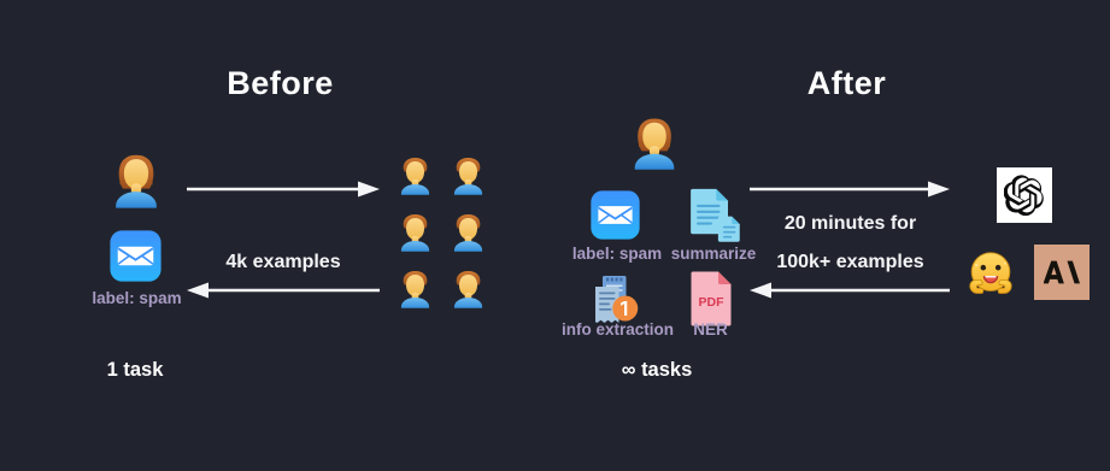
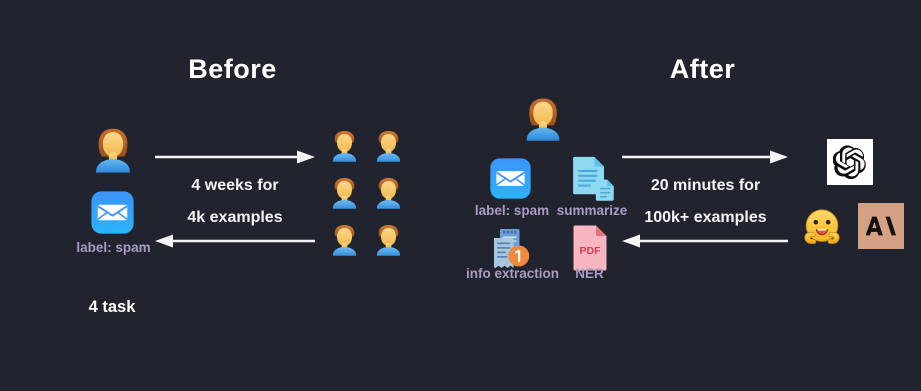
  Before
  label: spam
+ 4 weeks for
  4k examples
- 1 task
+ 4 task
  After
  label: spam
  summarize
  info extraction
  PDF
  NER
  20 minutes for
  100k+ examples
- ∞ tasks
